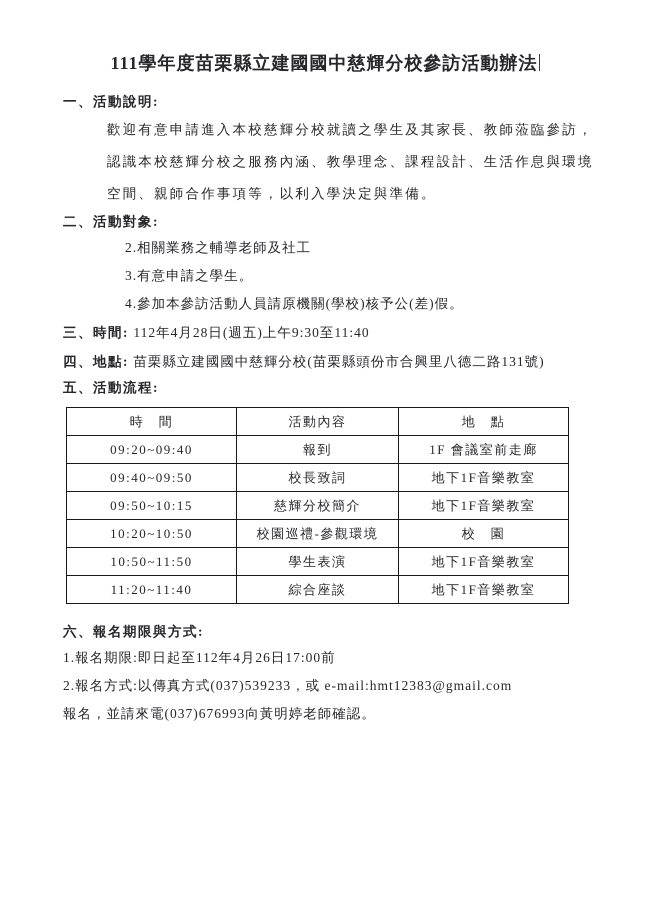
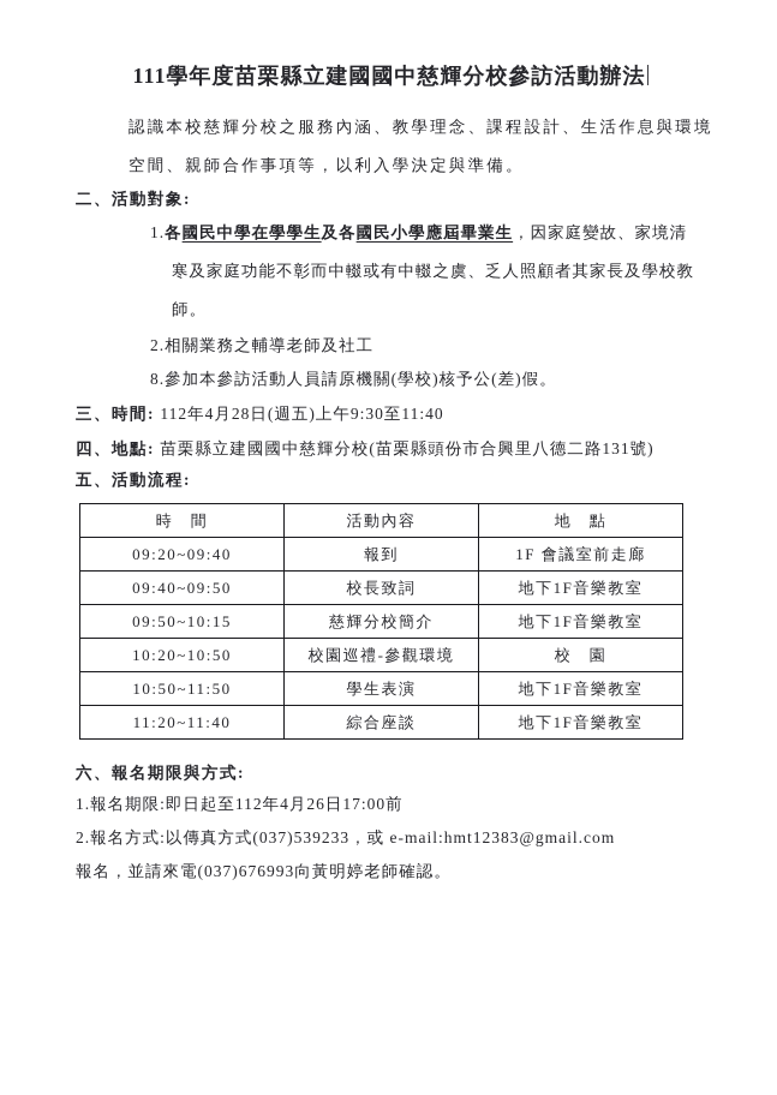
  111學年度苗栗縣立建國國中慈輝分校參訪活動辦法
- 一、活動說明:
- 歡迎有意申請進入本校慈輝分校就讀之學生及其家長、教師蒞臨參訪，
  認識本校慈輝分校之服務內涵、教學理念、課程設計、生活作息與環境
  空間、親師合作事項等，以利入學決定與準備。
  二、活動對象:
+ 1.各國民中學在學學生及各國民小學應屆畢業生，因家庭變故、家境清
+ 寒及家庭功能不彰而中輟或有中輟之虞、乏人照顧者其家長及學校教
+ 師。
  2.相關業務之輔導老師及社工
- 3.有意申請之學生。
- 4.參加本參訪活動人員請原機關(學校)核予公(差)假。
+ 8.參加本參訪活動人員請原機關(學校)核予公(差)假。
  三、時間: 112年4月28日(週五)上午9:30至11:40
  四、地點: 苗栗縣立建國國中慈輝分校(苗栗縣頭份市合興里八德二路131號)
  五、活動流程:
  時 間	活動內容	地 點
  09:20~09:40	報到	1F 會議室前走廊
  09:40~09:50	校長致詞	地下1F音樂教室
  09:50~10:15	慈輝分校簡介	地下1F音樂教室
  10:20~10:50	校園巡禮-參觀環境	校 園
  10:50~11:50	學生表演	地下1F音樂教室
  11:20~11:40	綜合座談	地下1F音樂教室
  六、報名期限與方式:
  1.報名期限:即日起至112年4月26日17:00前
  2.報名方式:以傳真方式(037)539233，或 e-mail:hmt12383@gmail.com
  報名，並請來電(037)676993向黃明婷老師確認。
